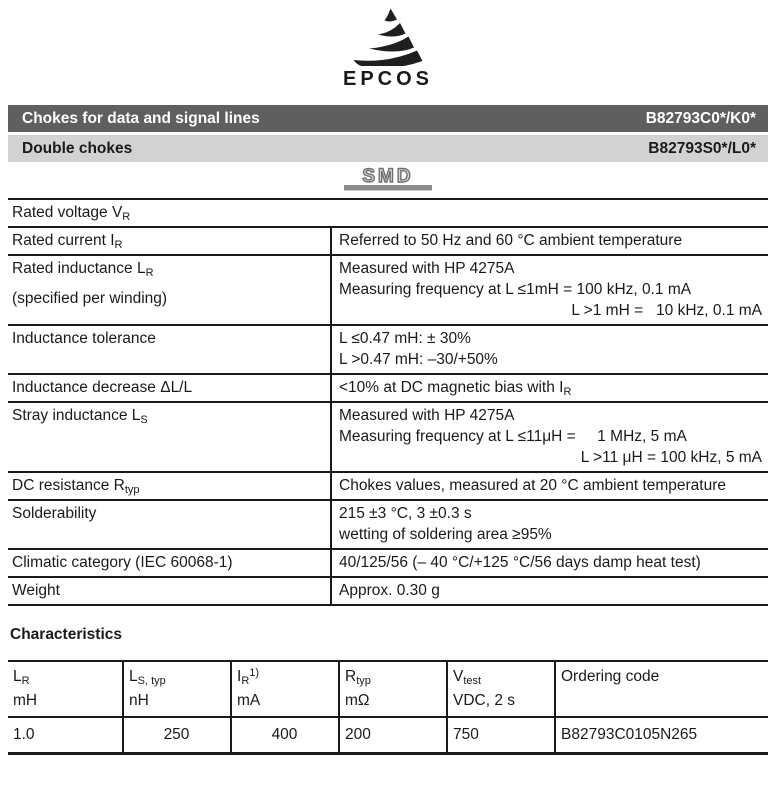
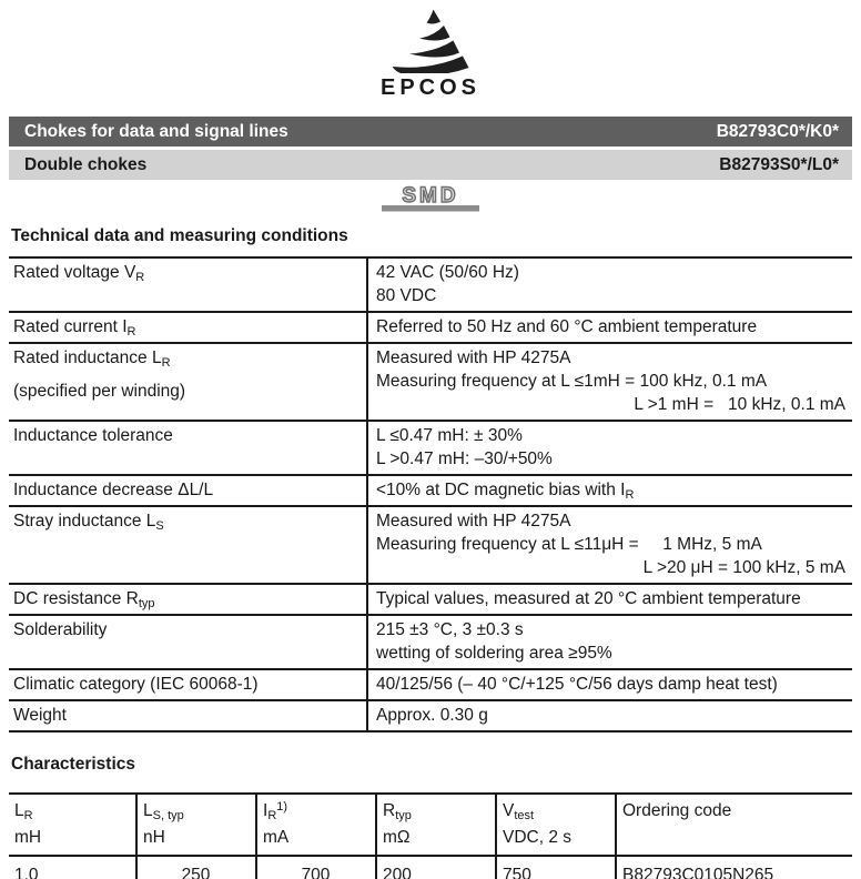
  EPCOS
  Chokes for data and signal lines
  B82793C0*/K0*
  Double chokes
  B82793S0*/L0*
  SMD
+ Technical data and measuring conditions
  Rated voltage VR
+ 42 VAC (50/60 Hz)
+ 80 VDC
  Rated current IR
  Referred to 50 Hz and 60 °C ambient temperature
  Rated inductance LR
  (specified per winding)
  Measured with HP 4275A
  Measuring frequency at L ≤1mH = 100 kHz, 0.1 mA
  L >1 mH = 10 kHz, 0.1 mA
  Inductance tolerance
  L ≤0.47 mH: ± 30%
  L >0.47 mH: –30/+50%
  Inductance decrease ΔL/L
  <10% at DC magnetic bias with IR
  Stray inductance LS
  Measured with HP 4275A
  Measuring frequency at L ≤11μH = 1 MHz, 5 mA
- L >11 μH = 100 kHz, 5 mA
+ L >20 μH = 100 kHz, 5 mA
  DC resistance Rtyp
- Chokes values, measured at 20 °C ambient temperature
+ Typical values, measured at 20 °C ambient temperature
  Solderability
  215 ±3 °C, 3 ±0.3 s
  wetting of soldering area ≥95%
  Climatic category (IEC 60068-1)
  40/125/56 (– 40 °C/+125 °C/56 days damp heat test)
  Weight
  Approx. 0.30 g
  Characteristics
  LR
  mH
  LS, typ
  nH
  IR1)
  mA
  Rtyp
  mΩ
  Vtest
  VDC, 2 s
  Ordering code
  1.0
  250
- 400
+ 700
  200
  750
  B82793C0105N265
